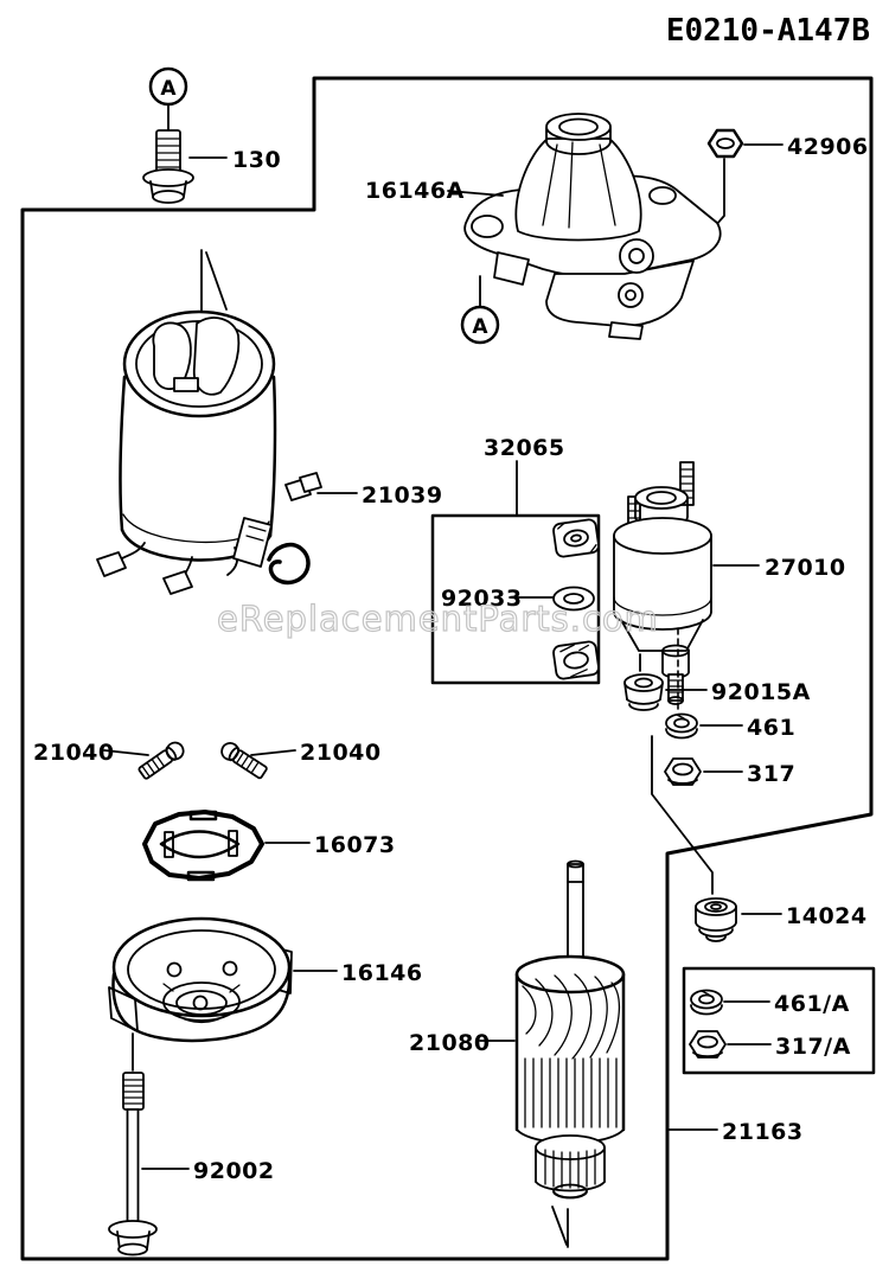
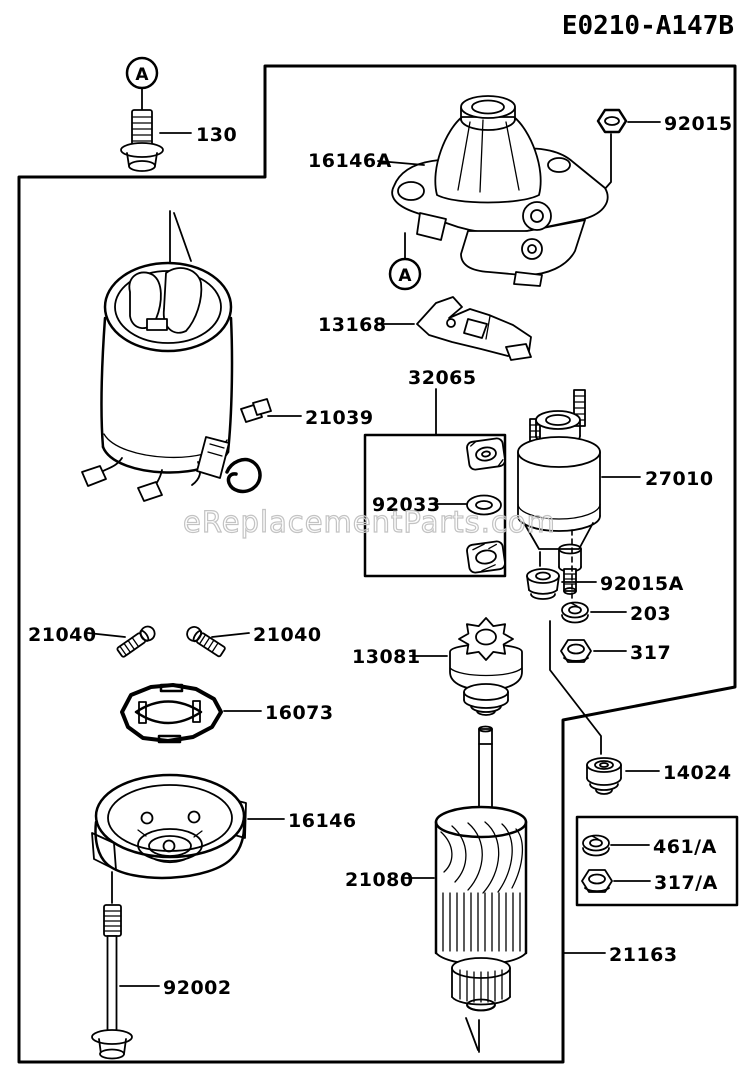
  E0210-A147B
  A
  130
- 42906
+ 92015
  16146A
  A
+ 13168
  32065
  92033
  27010
  92015A
- 461
+ 203
  317
  14024
  21039
  21040
  21040
+ 13081
  16073
  16146
  21080
  92002
  21163
  461/A
  317/A
  eReplacementParts.com
